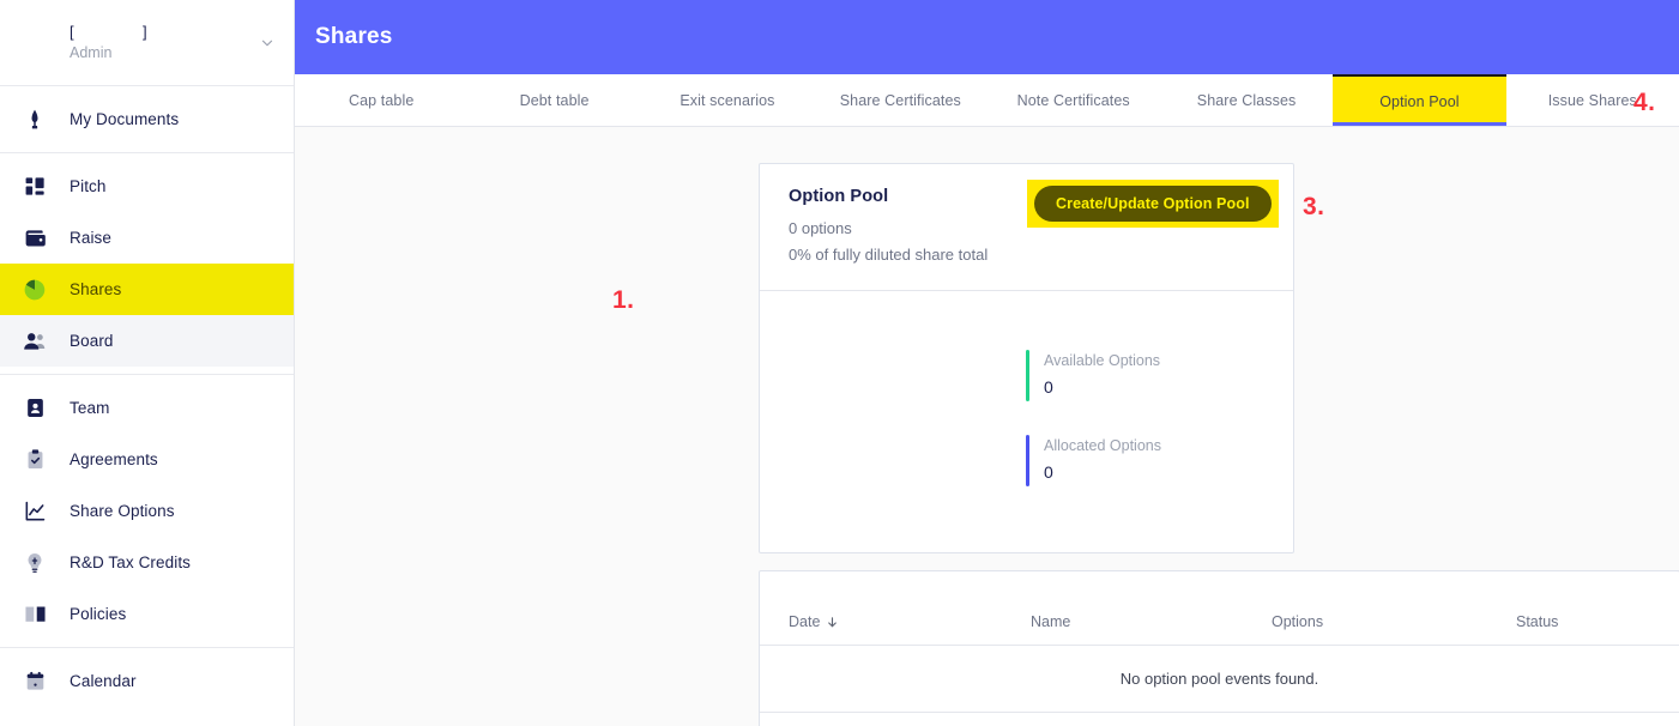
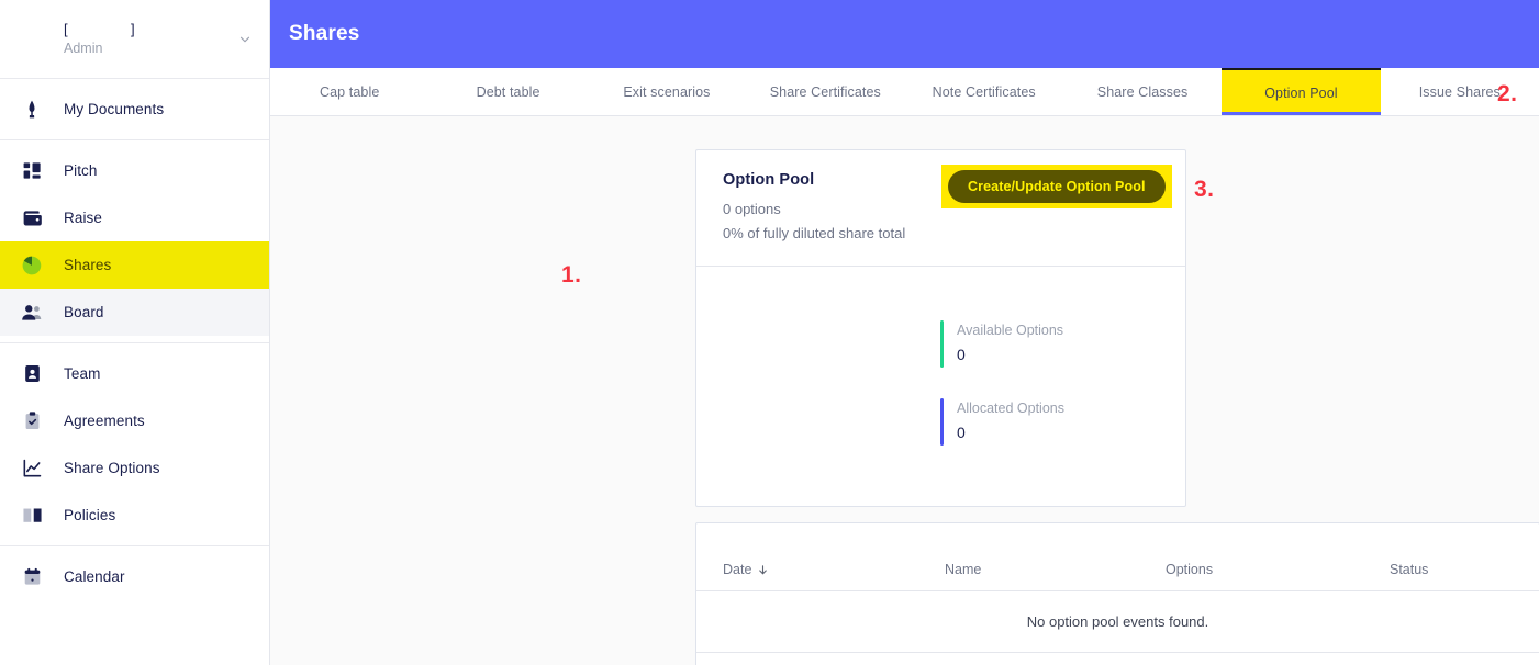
  [ ]
  Admin
  My Documents
  Pitch
  Raise
  Shares
  Board
  Team
  Agreements
  Share Options
- R&D Tax Credits
  Policies
  Calendar
  Shares
  Cap table
  Debt table
  Exit scenarios
  Share Certificates
  Note Certificates
  Share Classes
  Option Pool
  Issue Shares
  Option Pool
  0 options
  0% of fully diluted share total
  Create/Update Option Pool
  Available Options
  0
  Allocated Options
  0
  Date
  Name
  Options
  Status
  No option pool events found.
  1.
- 4.
+ 2.
  3.
